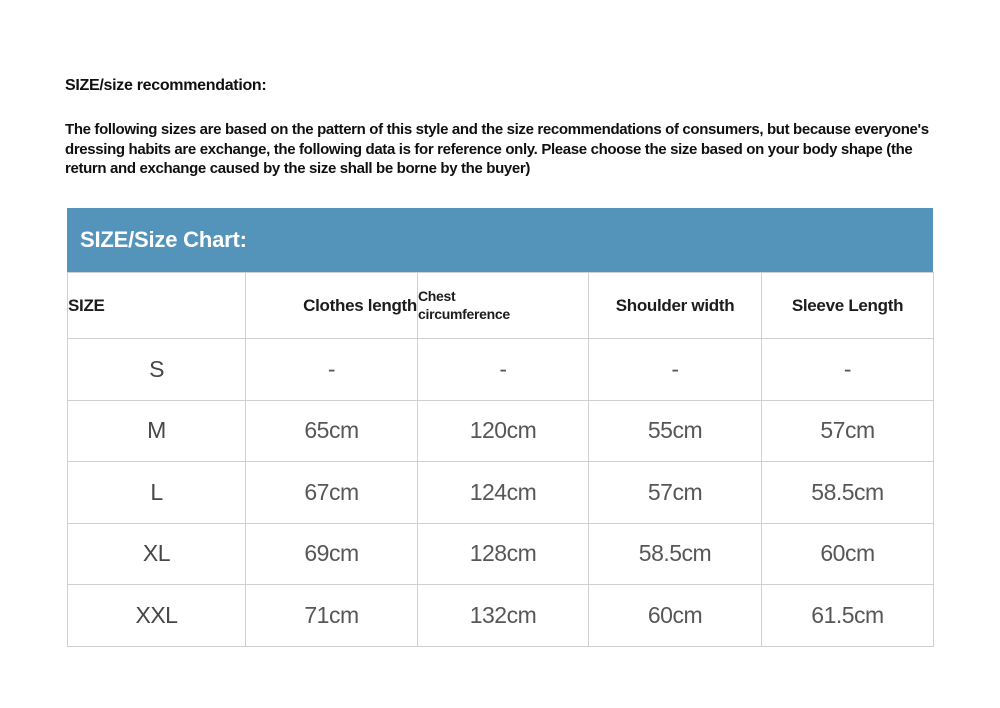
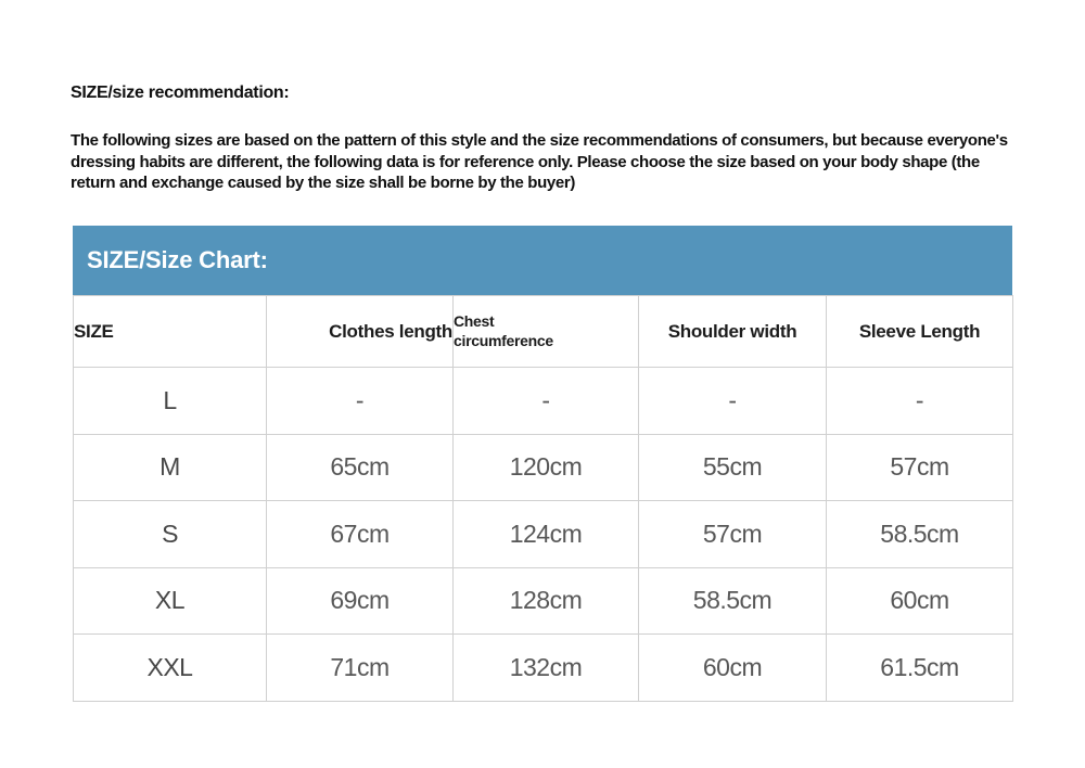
  SIZE/size recommendation:
- The following sizes are based on the pattern of this style and the size recommendations of consumers, but because everyone's dressing habits are exchange, the following data is for reference only. Please choose the size based on your body shape (the return and exchange caused by the size shall be borne by the buyer)
+ The following sizes are based on the pattern of this style and the size recommendations of consumers, but because everyone's dressing habits are different, the following data is for reference only. Please choose the size based on your body shape (the return and exchange caused by the size shall be borne by the buyer)
  SIZE/Size Chart:
  SIZE	Clothes length	Chest circumference	Shoulder width	Sleeve Length
- S	-	-	-	-
+ L	-	-	-	-
  M	65cm	120cm	55cm	57cm
- L	67cm	124cm	57cm	58.5cm
+ S	67cm	124cm	57cm	58.5cm
  XL	69cm	128cm	58.5cm	60cm
  XXL	71cm	132cm	60cm	61.5cm
